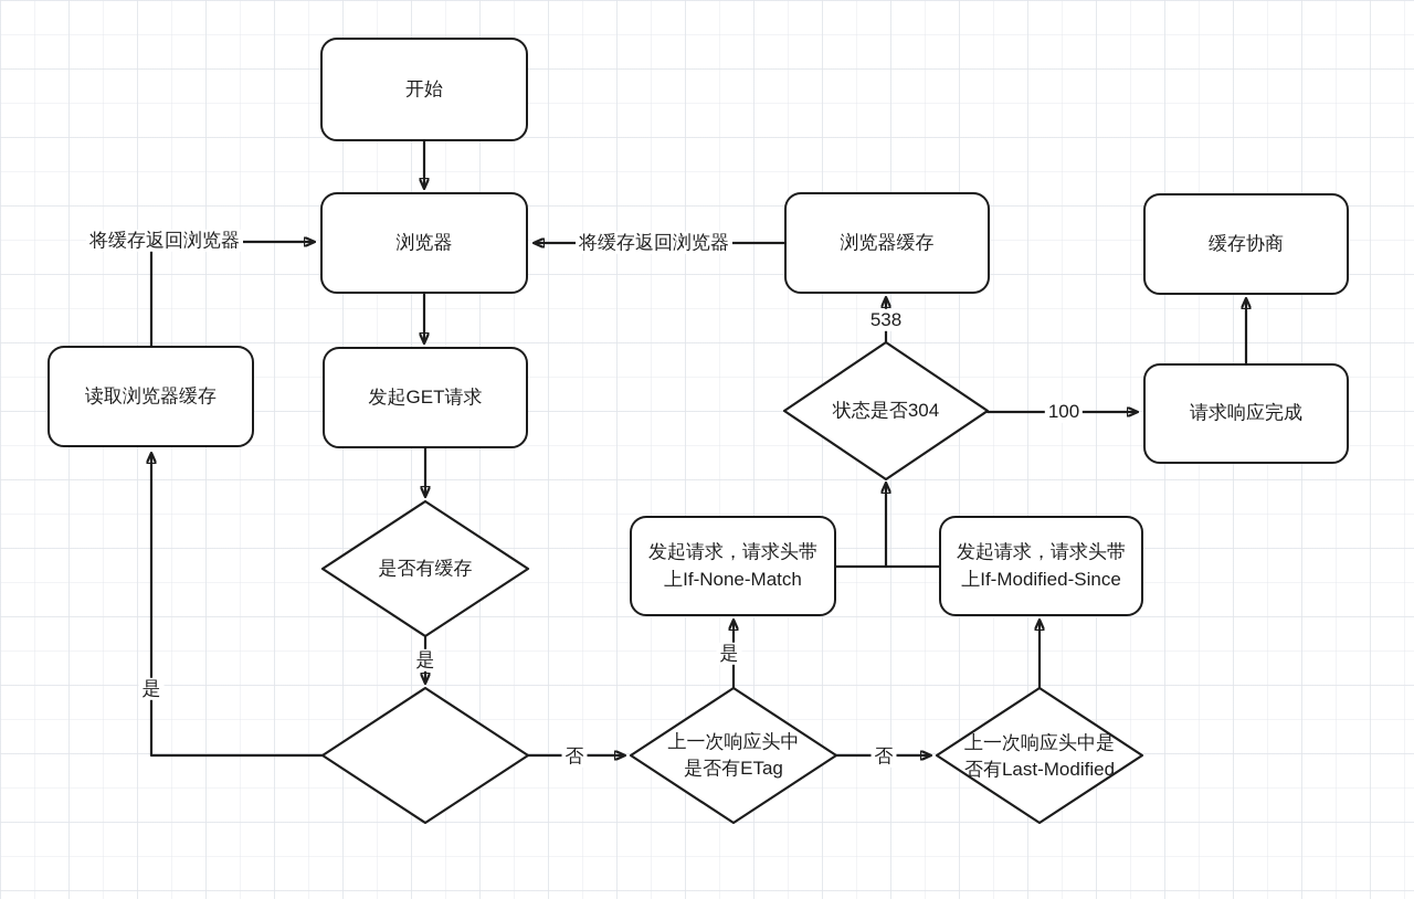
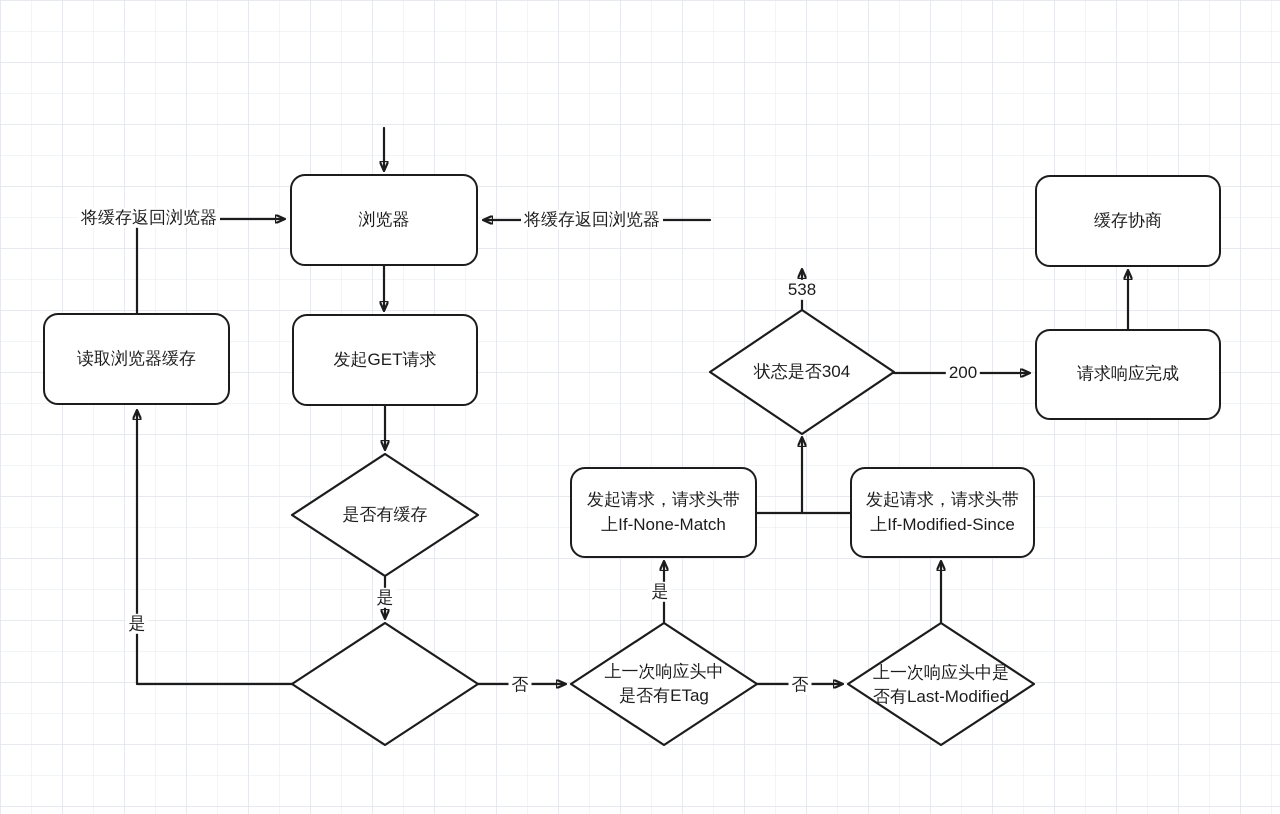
- 开始
  浏览器
- 浏览器缓存
  缓存协商
  读取浏览器缓存
  发起GET请求
  请求响应完成
  发起请求，请求头带
  上If-None-Match
  发起请求，请求头带
  上If-Modified-Since
  是否有缓存
  状态是否304
  上一次响应头中
  是否有ETag
  上一次响应头中是
  否有Last-Modified
  将缓存返回浏览器
  将缓存返回浏览器
  538
- 100
+ 200
  是
  是
  否
  否
  是
